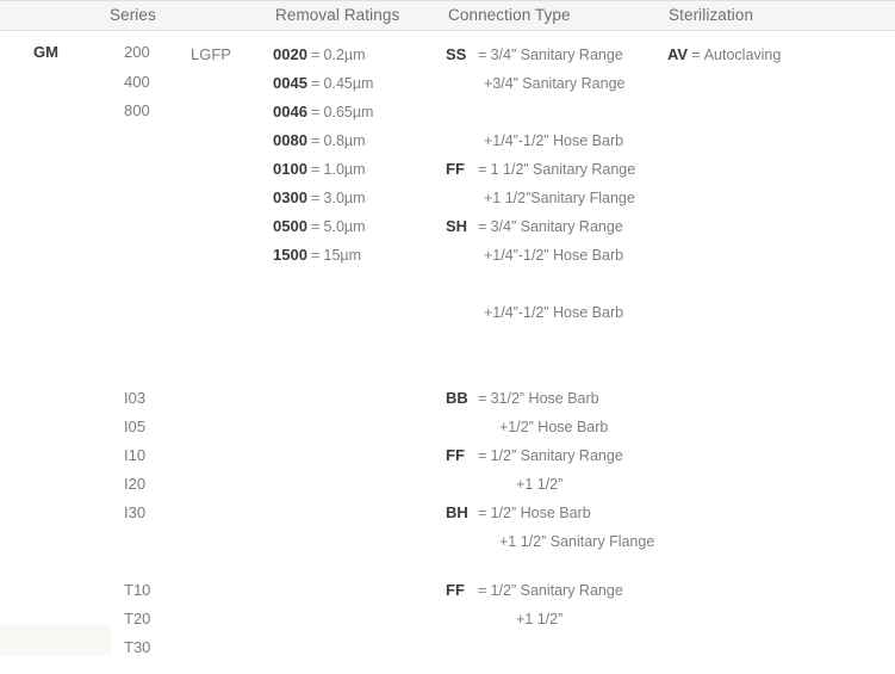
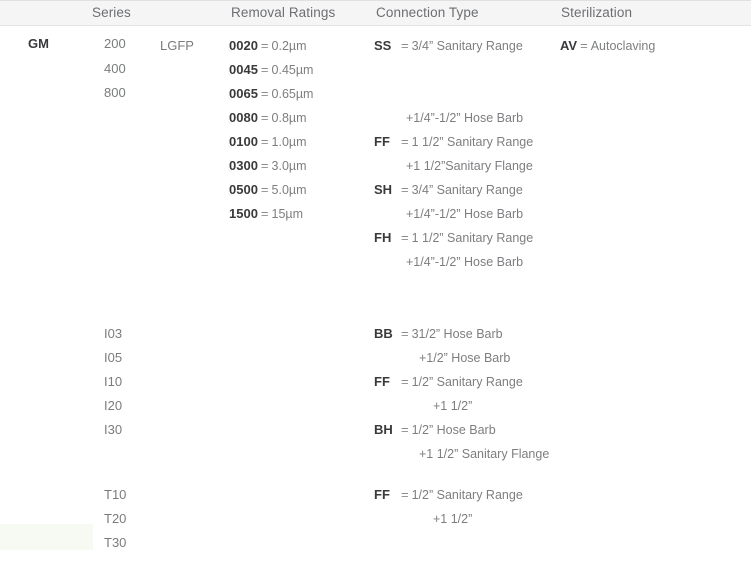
  Series
  Removal Ratings
  Connection Type
  Sterilization
  GM
  200
  400
  800
  LGFP
  0020 = 0.2µm
  0045 = 0.45µm
- 0046 = 0.65µm
+ 0065 = 0.65µm
  0080 = 0.8µm
  0100 = 1.0µm
  0300 = 3.0µm
  0500 = 5.0µm
  1500 = 15µm
  SS = 3/4” Sanitary Range
- +3/4” Sanitary Range
  +1/4”-1/2” Hose Barb
  FF = 1 1/2” Sanitary Range
  +1 1/2”Sanitary Flange
  SH = 3/4” Sanitary Range
  +1/4”-1/2” Hose Barb
+ FH = 1 1/2” Sanitary Range
  +1/4”-1/2” Hose Barb
  AV = Autoclaving
  I03
  I05
  I10
  I20
  I30
  BB = 31/2” Hose Barb
  +1/2” Hose Barb
  FF = 1/2” Sanitary Range
  +1 1/2”
  BH = 1/2” Hose Barb
  +1 1/2” Sanitary Flange
  T10
  T20
  T30
  FF = 1/2” Sanitary Range
  +1 1/2”
